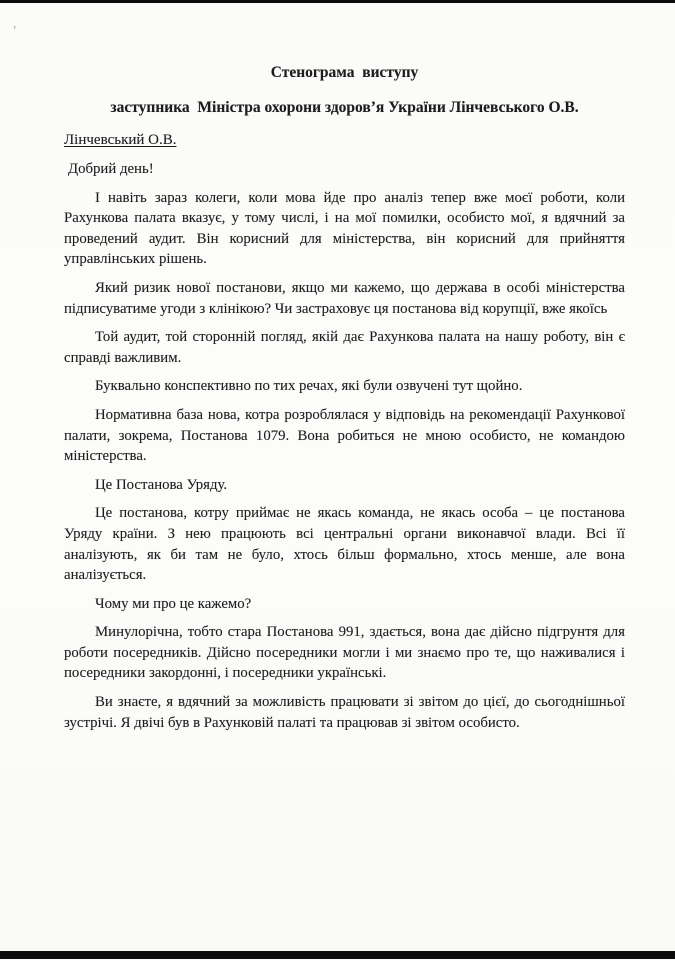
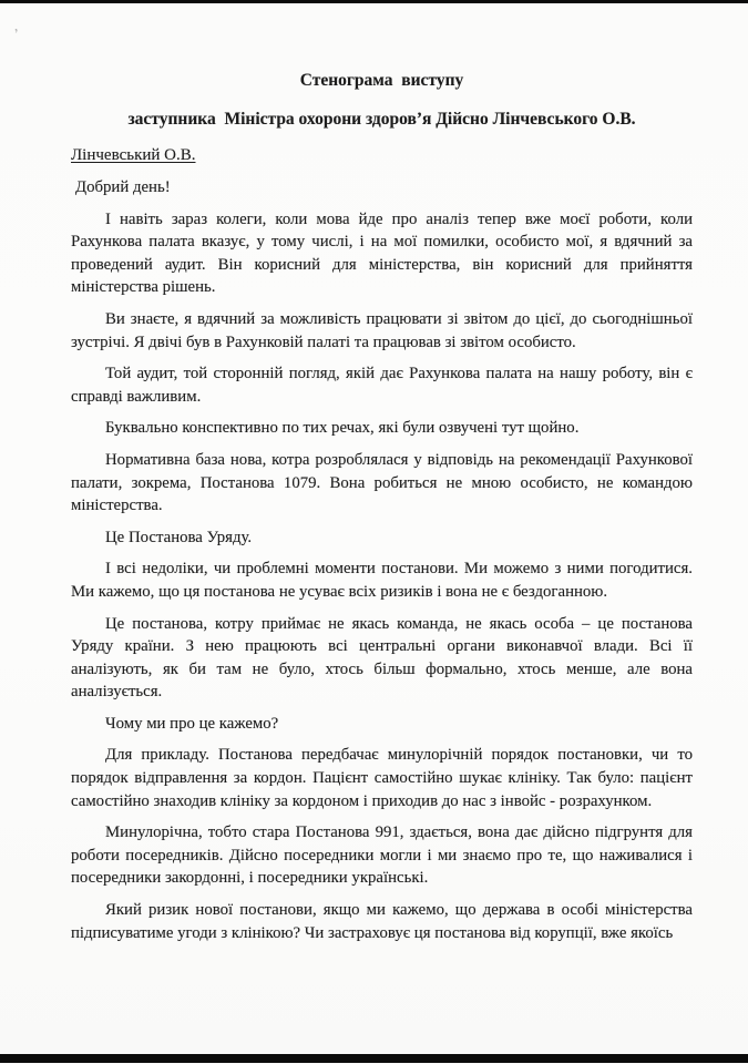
  Стенограма виступу
- заступника Міністра охорони здоров’я України Лінчевського О.В.
+ заступника Міністра охорони здоров’я Дійсно Лінчевського О.В.
  Лінчевський О.В.
  Добрий день!
- І навіть зараз колеги, коли мова йде про аналіз тепер вже моєї роботи, коли Рахункова палата вказує, у тому числі, і на мої помилки, особисто мої, я вдячний за проведений аудит. Він корисний для міністерства, він корисний для прийняття управлінських рішень.
+ І навіть зараз колеги, коли мова йде про аналіз тепер вже моєї роботи, коли Рахункова палата вказує, у тому числі, і на мої помилки, особисто мої, я вдячний за проведений аудит. Він корисний для міністерства, він корисний для прийняття міністерства рішень.
- Який ризик нової постанови, якщо ми кажемо, що держава в особі міністерства підписуватиме угоди з клінікою? Чи застраховує ця постанова від корупції, вже якоїсь
+ Ви знаєте, я вдячний за можливість працювати зі звітом до цієї, до сьогоднішньої зустрічі. Я двічі був в Рахунковій палаті та працював зі звітом особисто.
  Той аудит, той сторонній погляд, якій дає Рахункова палата на нашу роботу, він є справді важливим.
  Буквально конспективно по тих речах, які були озвучені тут щойно.
  Нормативна база нова, котра розроблялася у відповідь на рекомендації Рахункової палати, зокрема, Постанова 1079. Вона робиться не мною особисто, не командою міністерства.
  Це Постанова Уряду.
+ І всі недоліки, чи проблемні моменти постанови. Ми можемо з ними погодитися. Ми кажемо, що ця постанова не усуває всіх ризиків і вона не є бездоганною.
  Це постанова, котру приймає не якась команда, не якась особа – це постанова Уряду країни. З нею працюють всі центральні органи виконавчої влади. Всі її аналізують, як би там не було, хтось більш формально, хтось менше, але вона аналізується.
  Чому ми про це кажемо?
+ Для прикладу. Постанова передбачає минулорічній порядок постановки, чи то порядок відправлення за кордон. Пацієнт самостійно шукає клініку. Так було: пацієнт самостійно знаходив клініку за кордоном і приходив до нас з інвойс - розрахунком.
  Минулорічна, тобто стара Постанова 991, здається, вона дає дійсно підгрунтя для роботи посередників. Дійсно посередники могли і ми знаємо про те, що наживалися і посередники закордонні, і посередники українські.
- Ви знаєте, я вдячний за можливість працювати зі звітом до цієї, до сьогоднішньої зустрічі. Я двічі був в Рахунковій палаті та працював зі звітом особисто.
+ Який ризик нової постанови, якщо ми кажемо, що держава в особі міністерства підписуватиме угоди з клінікою? Чи застраховує ця постанова від корупції, вже якоїсь
